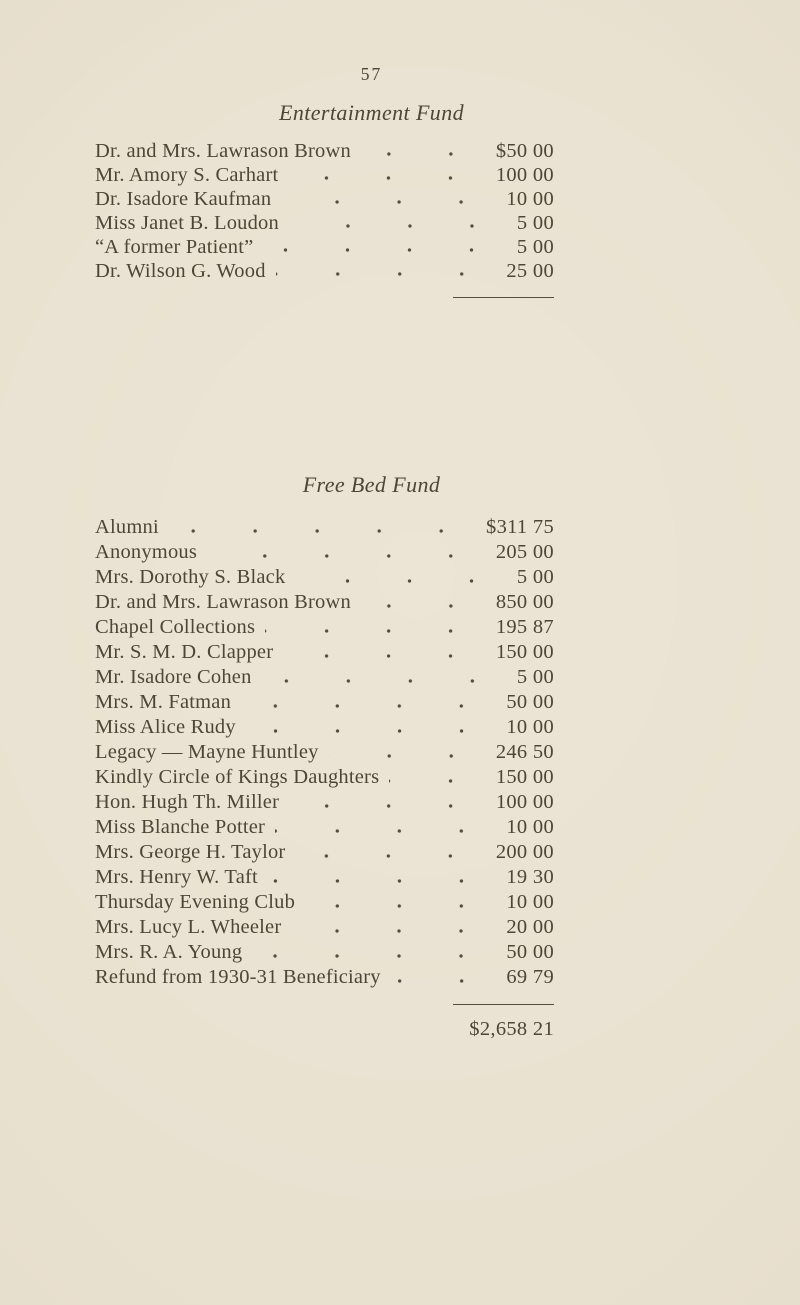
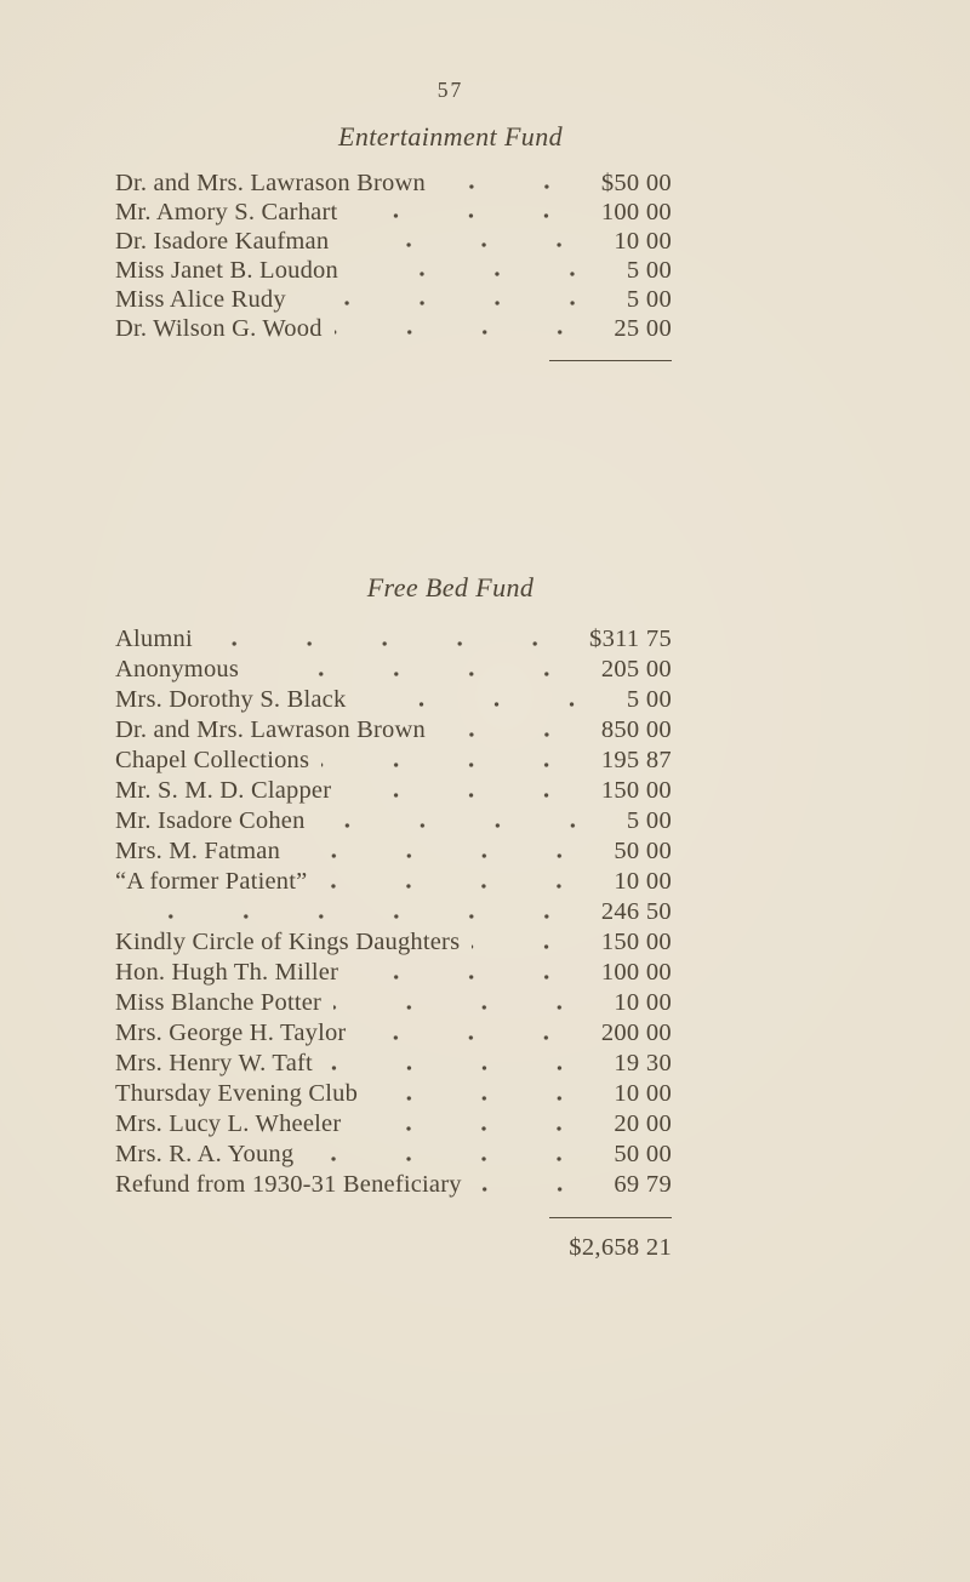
  57
  Entertainment Fund
  Dr. and Mrs. Lawrason Brown
  $50 00
  Mr. Amory S. Carhart
  100 00
  Dr. Isadore Kaufman
  10 00
  Miss Janet B. Loudon
  5 00
- “A former Patient”
+ Miss Alice Rudy
  5 00
  Dr. Wilson G. Wood
  25 00
  Free Bed Fund
  Alumni
  $311 75
  Anonymous
  205 00
  Mrs. Dorothy S. Black
  5 00
  Dr. and Mrs. Lawrason Brown
  850 00
  Chapel Collections
  195 87
  Mr. S. M. D. Clapper
  150 00
  Mr. Isadore Cohen
  5 00
  Mrs. M. Fatman
  50 00
- Miss Alice Rudy
+ “A former Patient”
  10 00
- Legacy — Mayne Huntley
  246 50
  Kindly Circle of Kings Daughters
  150 00
  Hon. Hugh Th. Miller
  100 00
  Miss Blanche Potter
  10 00
  Mrs. George H. Taylor
  200 00
  Mrs. Henry W. Taft
  19 30
  Thursday Evening Club
  10 00
  Mrs. Lucy L. Wheeler
  20 00
  Mrs. R. A. Young
  50 00
  Refund from 1930-31 Beneficiary
  69 79
  $2,658 21
